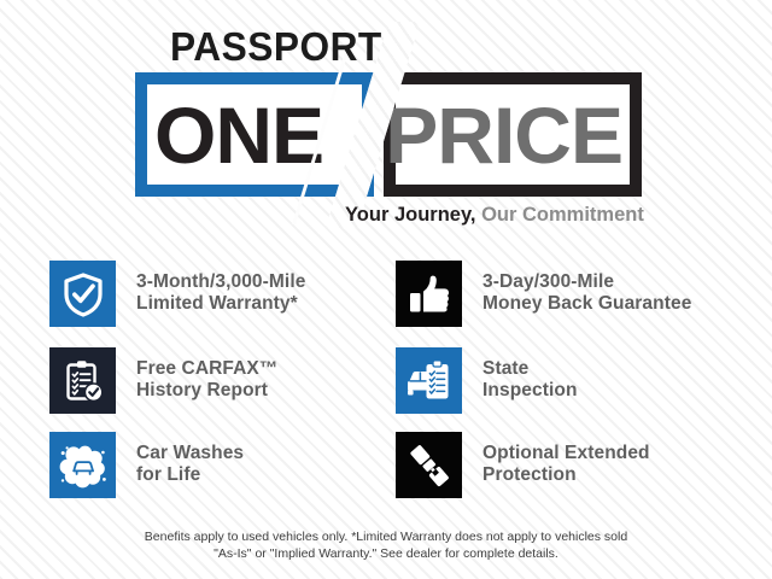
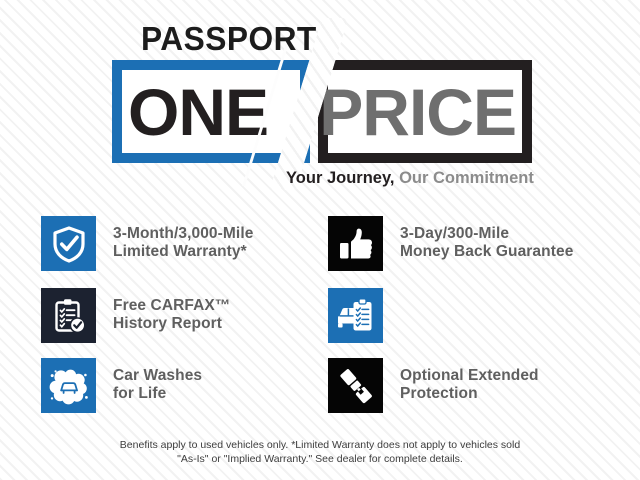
  ONE
  PRICE
  PASSPORT
  Your Journey, Our Commitment
  3-Month/3,000-Mile
  Limited Warranty*
  3-Day/300-Mile
  Money Back Guarantee
  Free CARFAX™
  History Report
- State
- Inspection
  Car Washes
  for Life
  Optional Extended
  Protection
  Benefits apply to used vehicles only. *Limited Warranty does not apply to vehicles sold
  "As-Is" or "Implied Warranty." See dealer for complete details.
